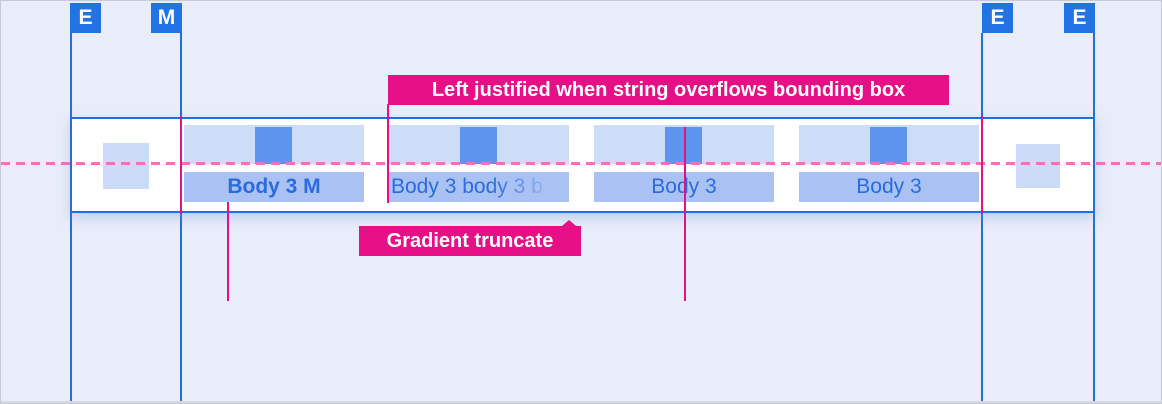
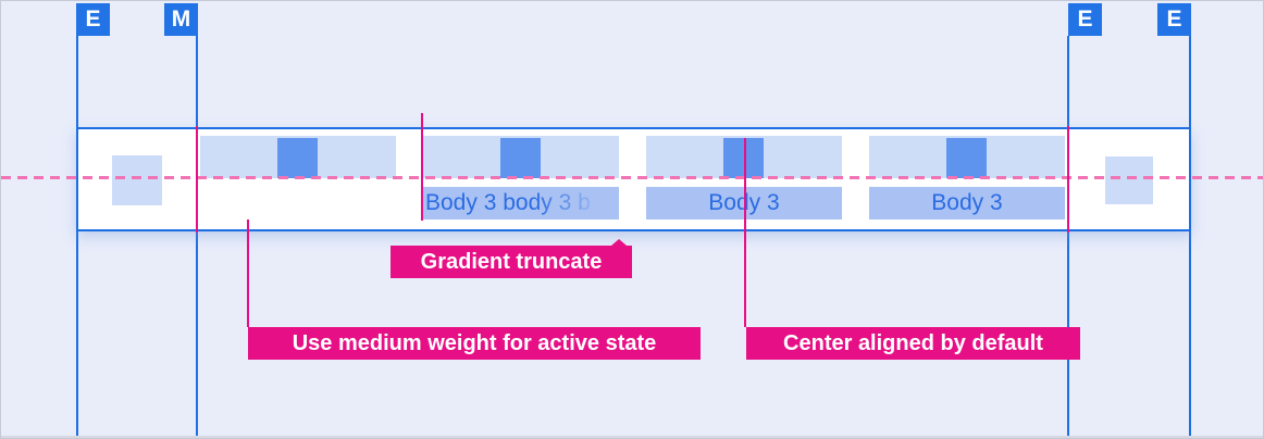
  E
  M
  E
  E
- Body 3 M
  Body 3
  Body 3
- Left justified when string overflows bounding box
  Gradient truncate
+ Use medium weight for active state
+ Center aligned by default
